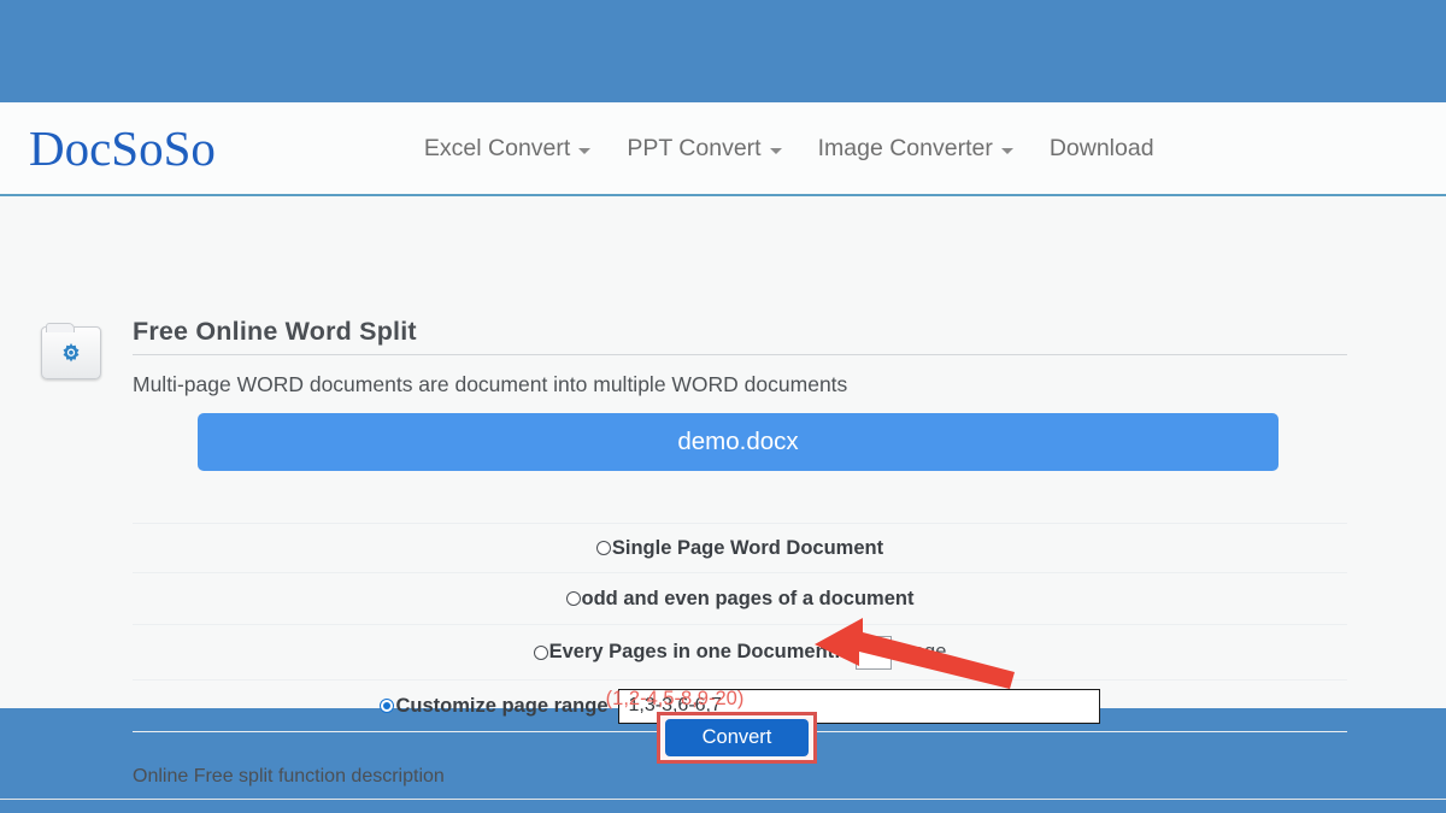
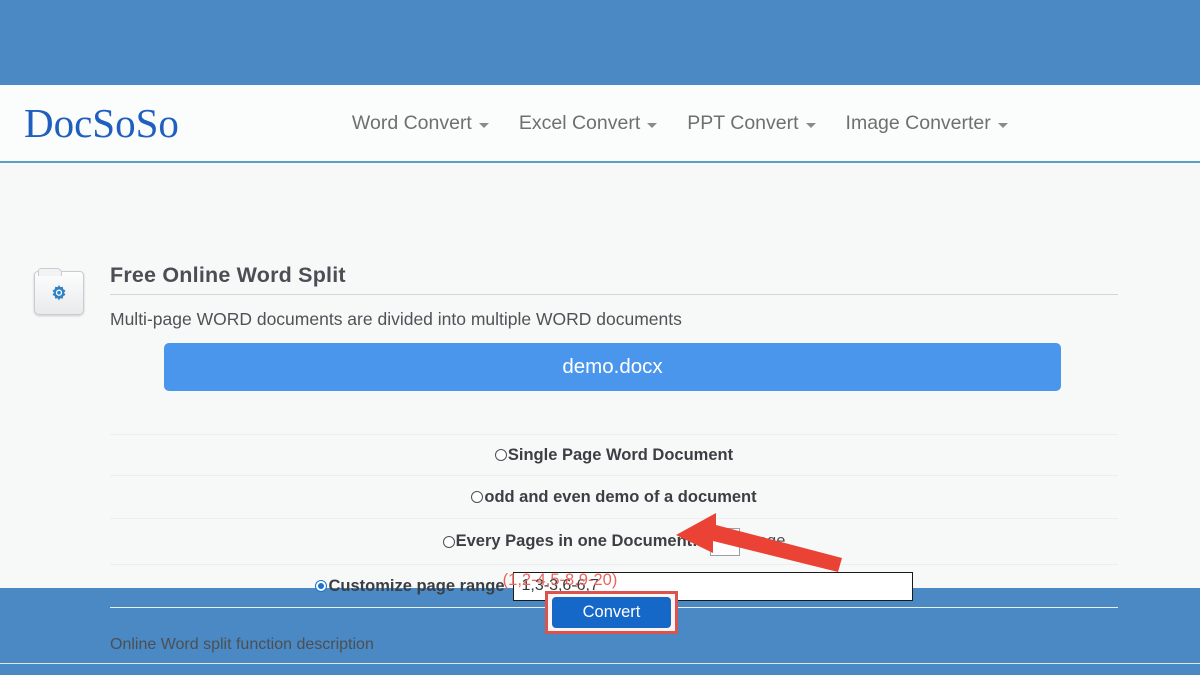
  DocSoSo
+ Word Convert
  Excel Convert
  PPT Convert
  Image Converter
- Download
  Free Online Word Split
- Multi-page WORD documents are document into multiple WORD documents
+ Multi-page WORD documents are divided into multiple WORD documents
  demo.docx
  Single Page Word Document
- odd and even pages of a document
+ odd and even demo of a document
  Every Pages in one Documen
  Customize page range
  1,3-3,6-6,7
  (1,2-4,5-8,9-20)
  Convert
- Online Free split function description
+ Online Word split function description
